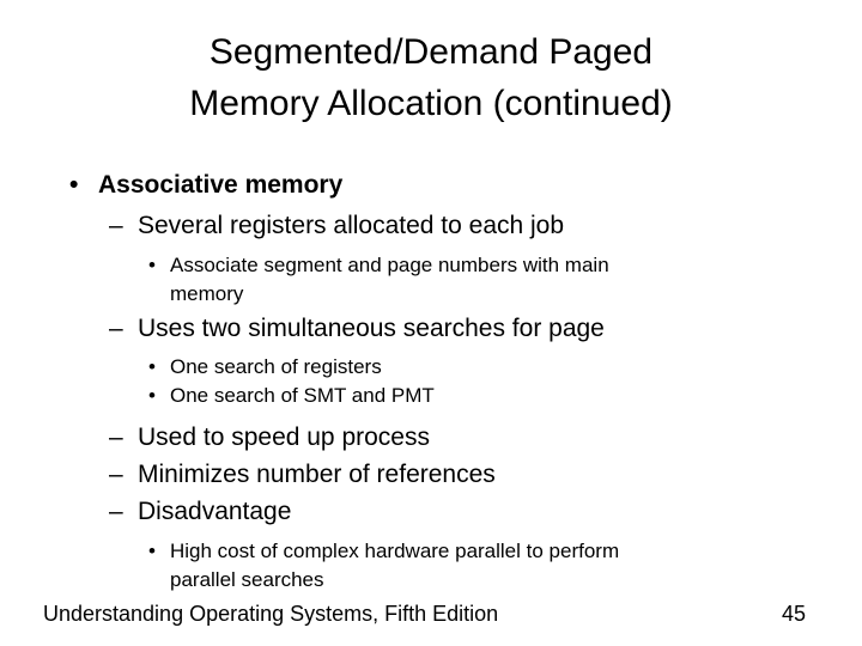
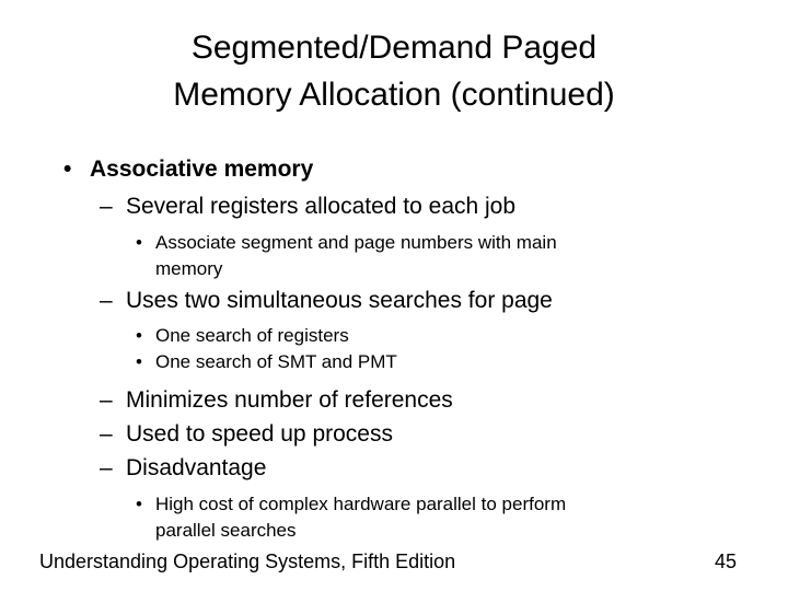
  Segmented/Demand Paged
  Memory Allocation (continued)
  •
  Associative memory
  –
  Several registers allocated to each job
  •
  Associate segment and page numbers with main
  memory
  –
  Uses two simultaneous searches for page
  •
  One search of registers
  •
  One search of SMT and PMT
  –
- Used to speed up process
+ Minimizes number of references
  –
- Minimizes number of references
+ Used to speed up process
  –
  Disadvantage
  •
  High cost of complex hardware parallel to perform
  parallel searches
  Understanding Operating Systems, Fifth Edition
  45
